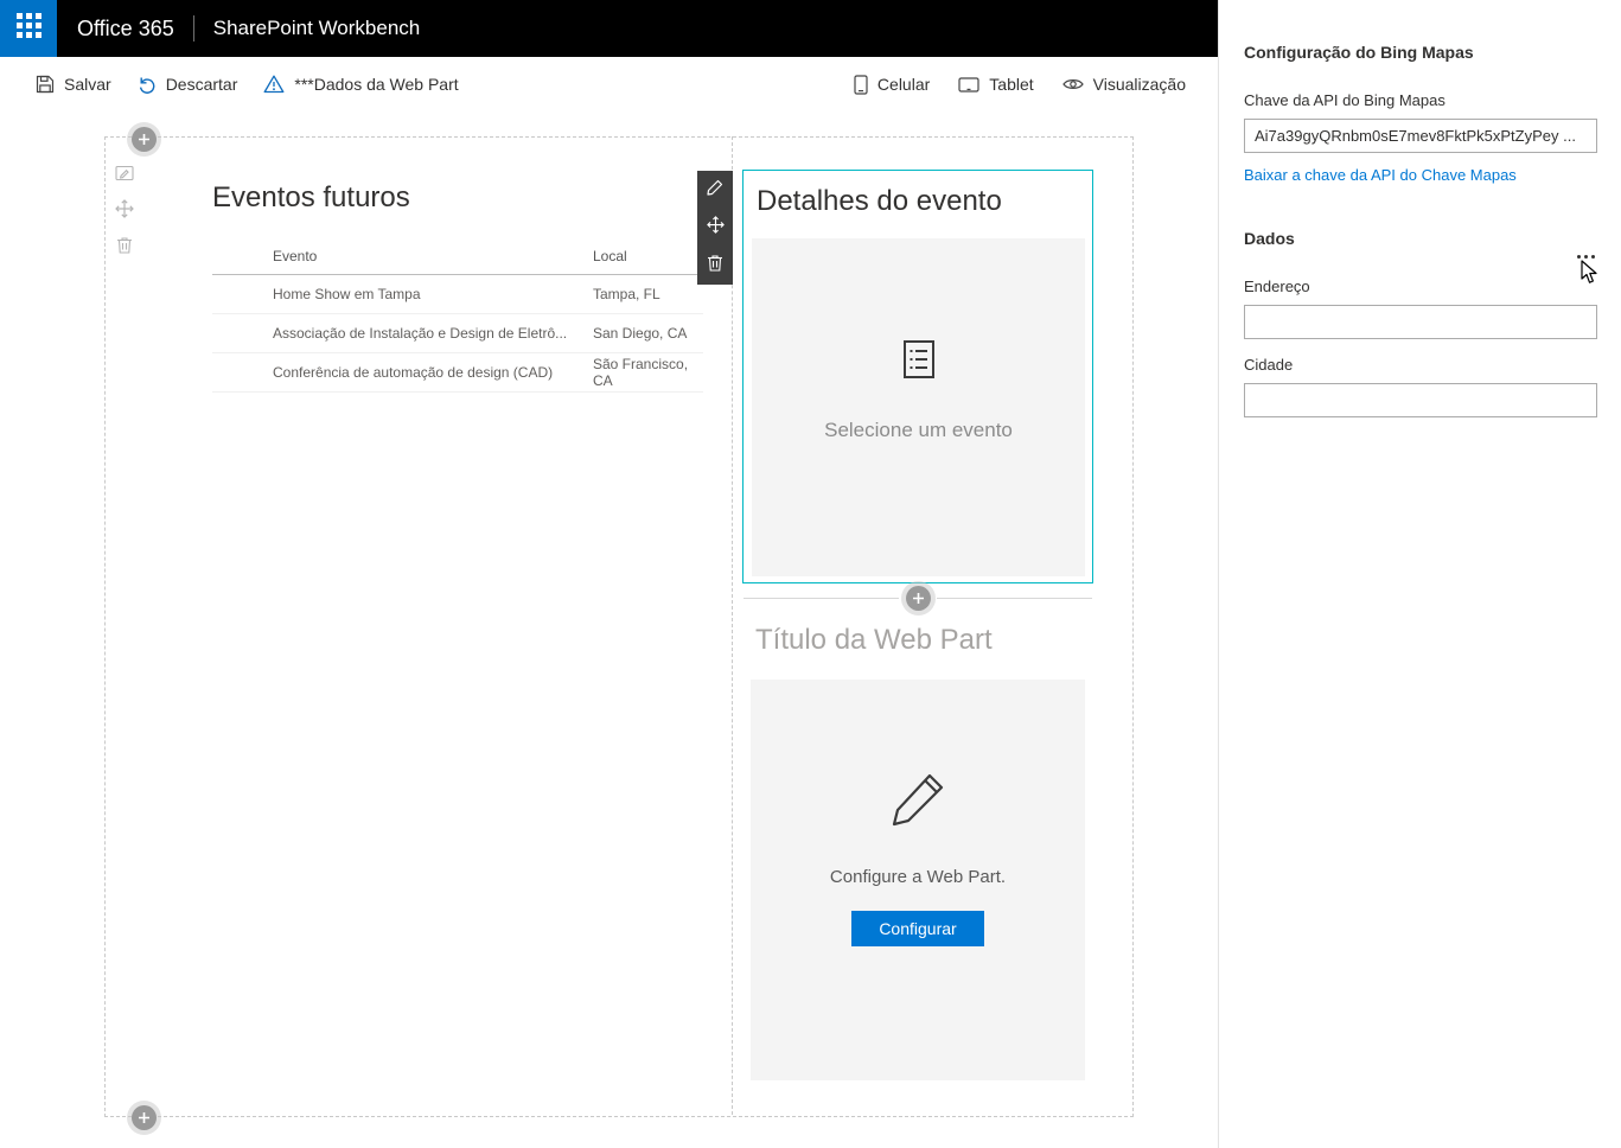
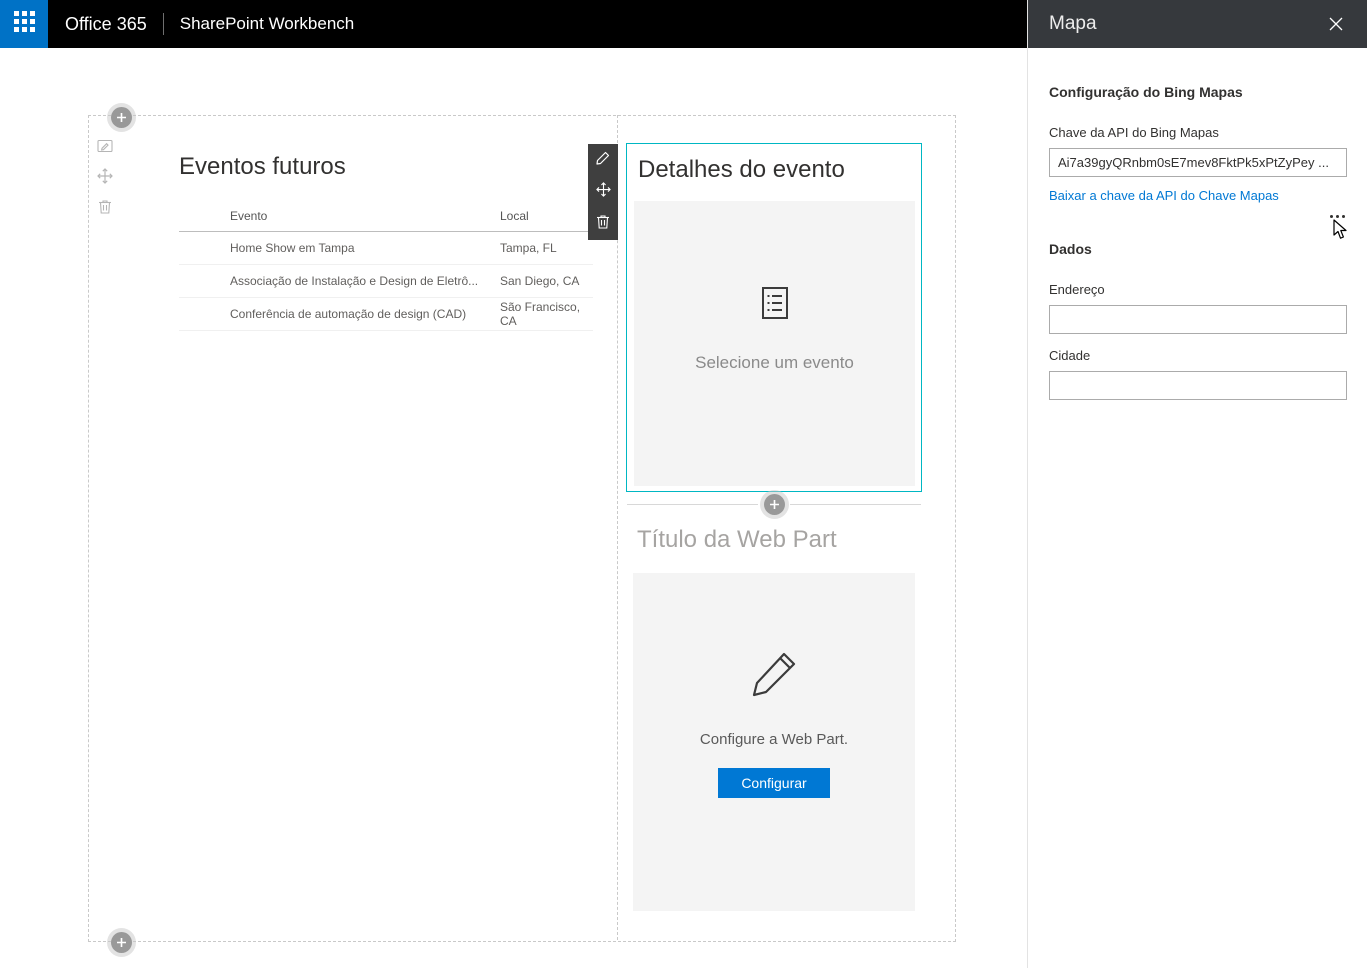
  Office 365
  SharePoint Workbench
- Salvar
- Descartar
- ***Dados da Web Part
- Celular
- Tablet
- Visualização
  Eventos futuros
  Evento
  Local
  Home Show em Tampa
  Tampa, FL
  Associação de Instalação e Design de Eletrô...
  San Diego, CA
  Conferência de automação de design (CAD)
  São Francisco, CA
  Detalhes do evento
  Selecione um evento
  Título da Web Part
  Configure a Web Part.
  Configurar
+ Mapa
  Configuração do Bing Mapas
  Chave da API do Bing Mapas
  Ai7a39gyQRnbm0sE7mev8FktPk5xPtZyPey ...
  Baixar a chave da API do Chave Mapas
  Dados
  Endereço
  Cidade
